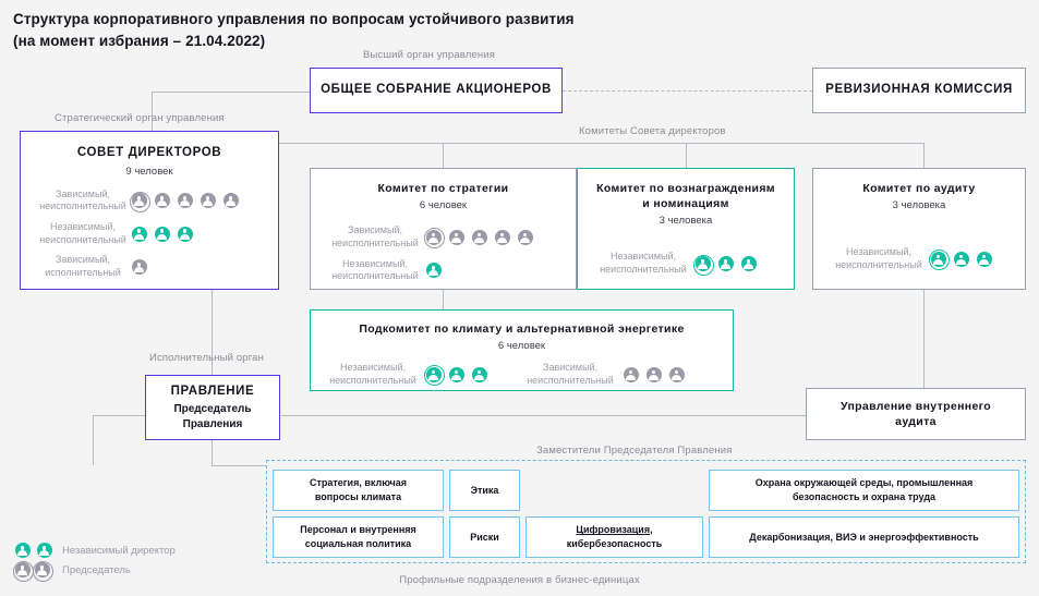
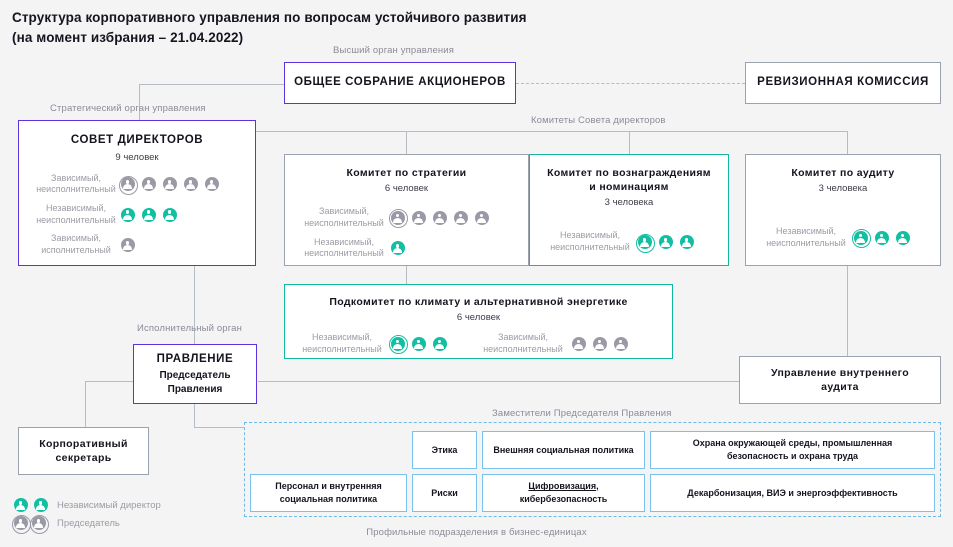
  Структура корпоративного управления по вопросам устойчивого развития
  (на момент избрания – 21.04.2022)
  Высший орган управления
  Стратегический орган управления
  Комитеты Совета директоров
  Исполнительный орган
  Заместители Председателя Правления
  Профильные подразделения в бизнес-единицах
  ОБЩЕЕ СОБРАНИЕ АКЦИОНЕРОВ
  РЕВИЗИОННАЯ КОМИССИЯ
  СОВЕТ ДИРЕКТОРОВ
  9 человек
  Зависимый,
  неисполнительный
  Независимый,
  неисполнительный
  Зависимый,
  исполнительный
  Комитет по стратегии
  6 человек
  Зависимый,
  неисполнительный
  Независимый,
  неисполнительный
  Комитет по вознаграждениям
  и номинациям
  3 человека
  Независимый,
  неисполнительный
  Комитет по аудиту
  3 человека
  Независимый,
  неисполнительный
  Подкомитет по климату и альтернативной энергетике
  6 человек
  Независимый,
  неисполнительный
  Зависимый,
  неисполнительный
  ПРАВЛЕНИЕ
  Председатель
  Правления
+ Корпоративный
+ секретарь
  Управление внутреннего
  аудита
- Стратегия, включая
- вопросы климата
  Этика
+ Внешняя социальная политика
  Охрана окружающей среды, промышленная
  безопасность и охрана труда
  Персонал и внутренняя
  социальная политика
  Риски
  Цифровизация,
  кибербезопасность
  Декарбонизация, ВИЭ и энергоэффективность
  Независимый директор
  Председатель
